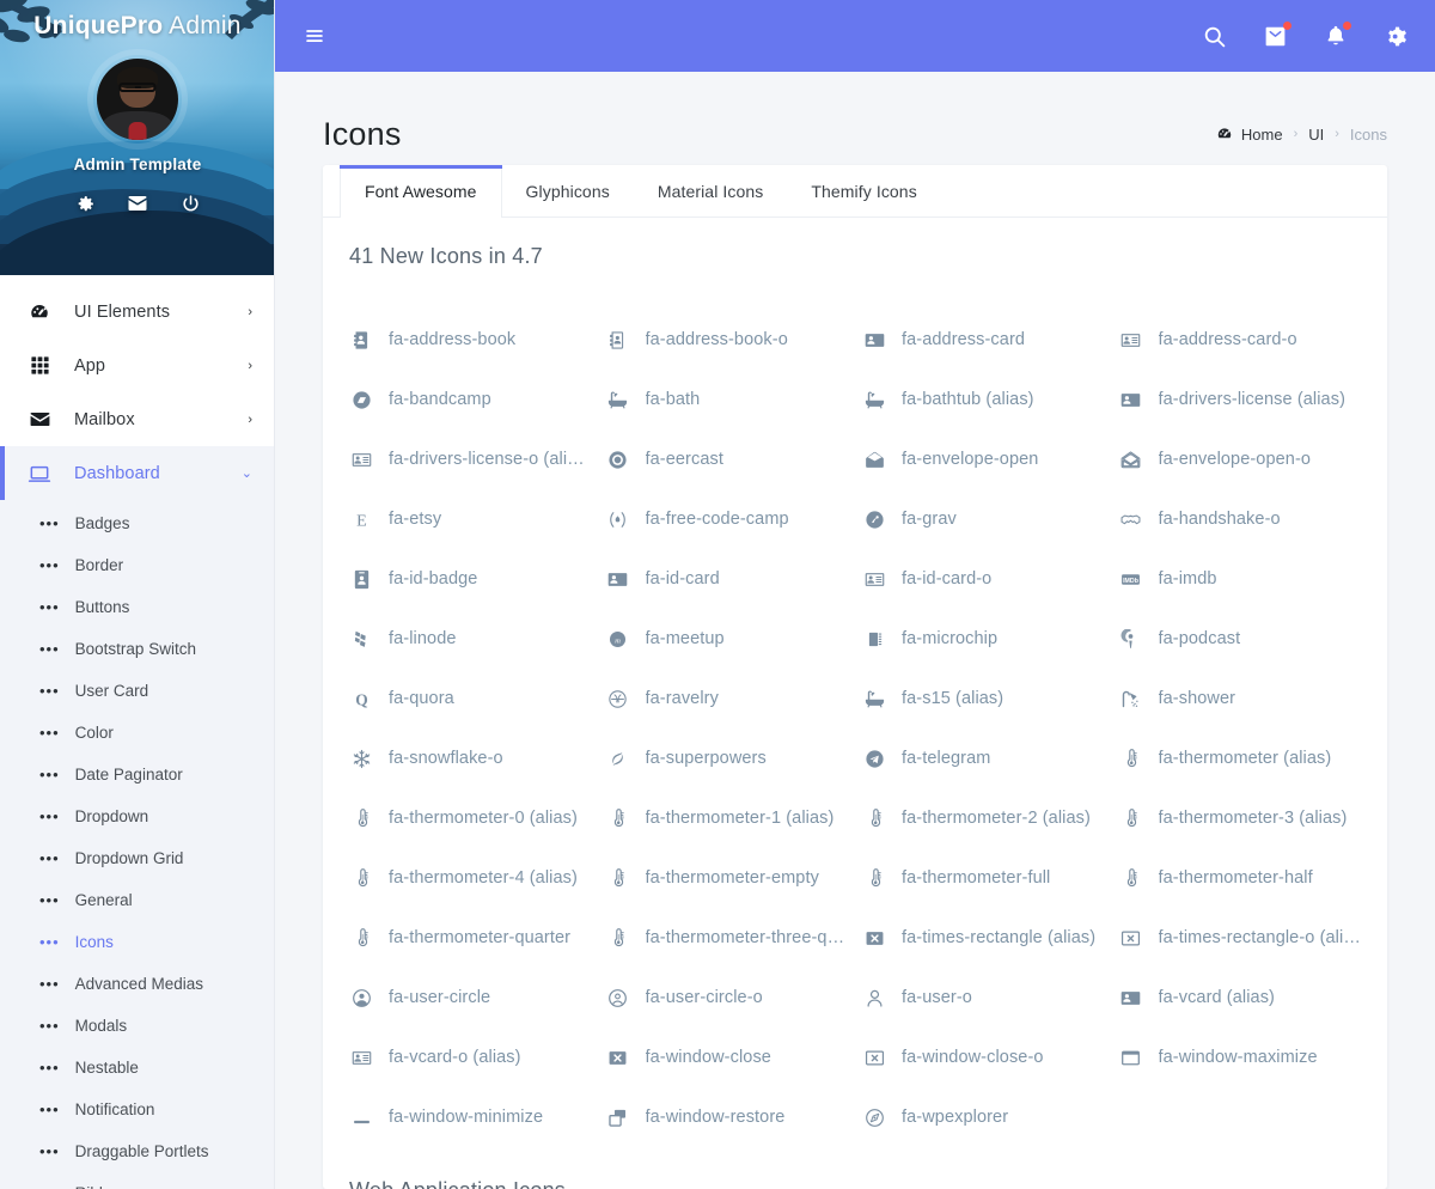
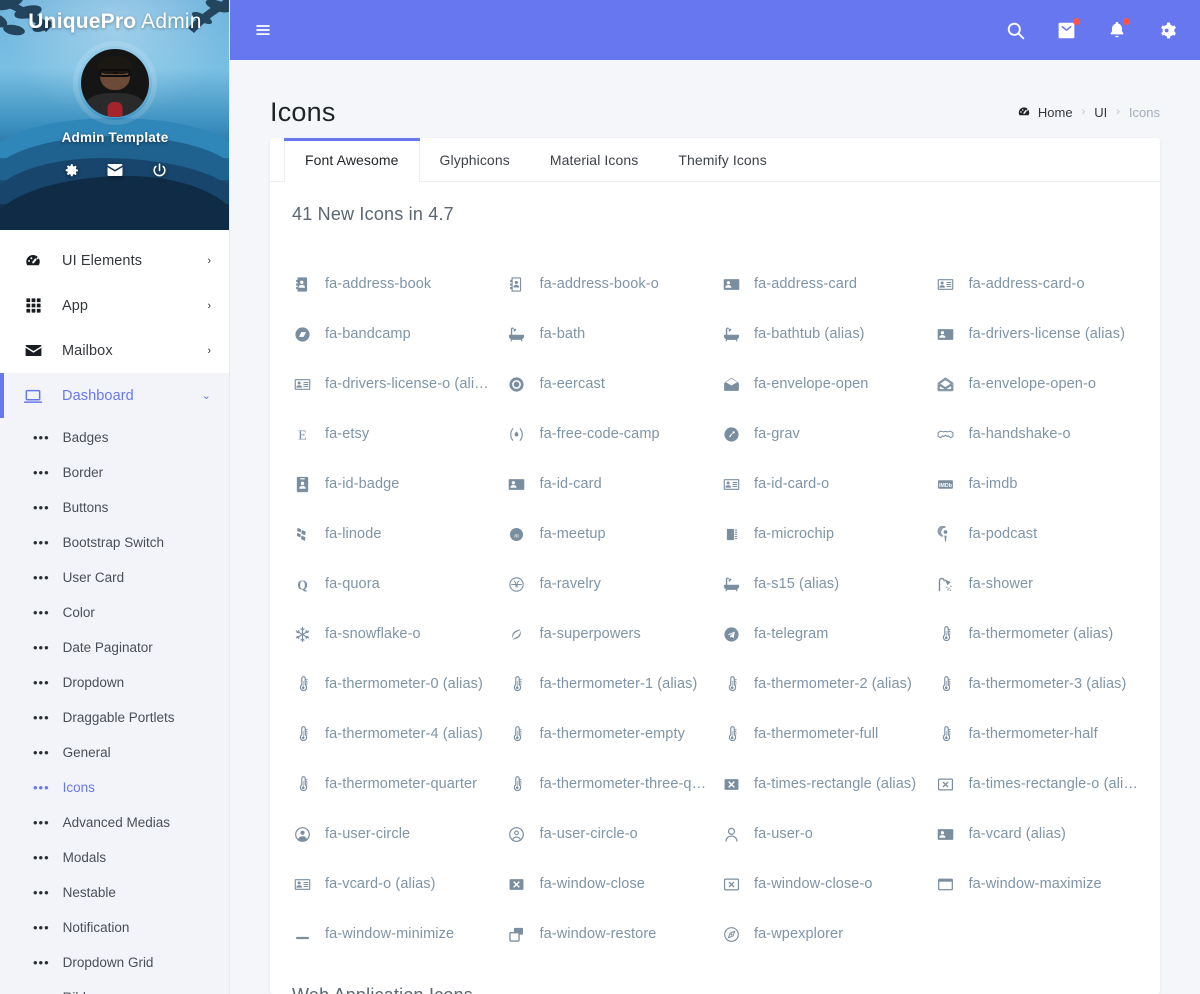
  UniquePro Admin
  Admin Template
  UI Elements
  ›
  App
  ›
  Mailbox
  ›
  Dashboard
  ⌄
  •••
  Badges
  •••
  Border
  •••
  Buttons
  •••
  Bootstrap Switch
  •••
  User Card
  •••
  Color
  •••
  Date Paginator
  •••
  Dropdown
  •••
- Dropdown Grid
+ Draggable Portlets
  •••
  General
  •••
  Icons
  •••
  Advanced Medias
  •••
  Modals
  •••
  Nestable
  •••
  Notification
  •••
- Draggable Portlets
+ Dropdown Grid
  Icons
  Home
  ›
  UI
  ›
  Icons
  Font Awesome
  Glyphicons
  Material Icons
  Themify Icons
  41 New Icons in 4.7
  fa-address-book
  fa-address-book-o
  fa-address-card
  fa-address-card-o
  fa-bandcamp
  fa-bath
  fa-bathtub (alias)
  fa-drivers-license (alias)
  fa-drivers-license-o (alias)
  fa-eercast
  fa-envelope-open
  fa-envelope-open-o
  E
  fa-etsy
  fa-free-code-camp
  fa-grav
  fa-handshake-o
  fa-id-badge
  fa-id-card
  fa-id-card-o
  fa-imdb
  fa-linode
  fa-meetup
  fa-microchip
  fa-podcast
  Q
  fa-quora
  fa-ravelry
  fa-s15 (alias)
  fa-shower
  fa-snowflake-o
  fa-superpowers
  fa-telegram
  fa-thermometer (alias)
  fa-thermometer-0 (alias)
  fa-thermometer-1 (alias)
  fa-thermometer-2 (alias)
  fa-thermometer-3 (alias)
  fa-thermometer-4 (alias)
  fa-thermometer-empty
  fa-thermometer-full
  fa-thermometer-half
  fa-thermometer-quarter
  fa-thermometer-three-qua
  fa-times-rectangle (alias)
  fa-times-rectangle-o (alias
  fa-user-circle
  fa-user-circle-o
  fa-user-o
  fa-vcard (alias)
  fa-vcard-o (alias)
  fa-window-close
  fa-window-close-o
  fa-window-maximize
  fa-window-minimize
  fa-window-restore
  fa-wpexplorer
